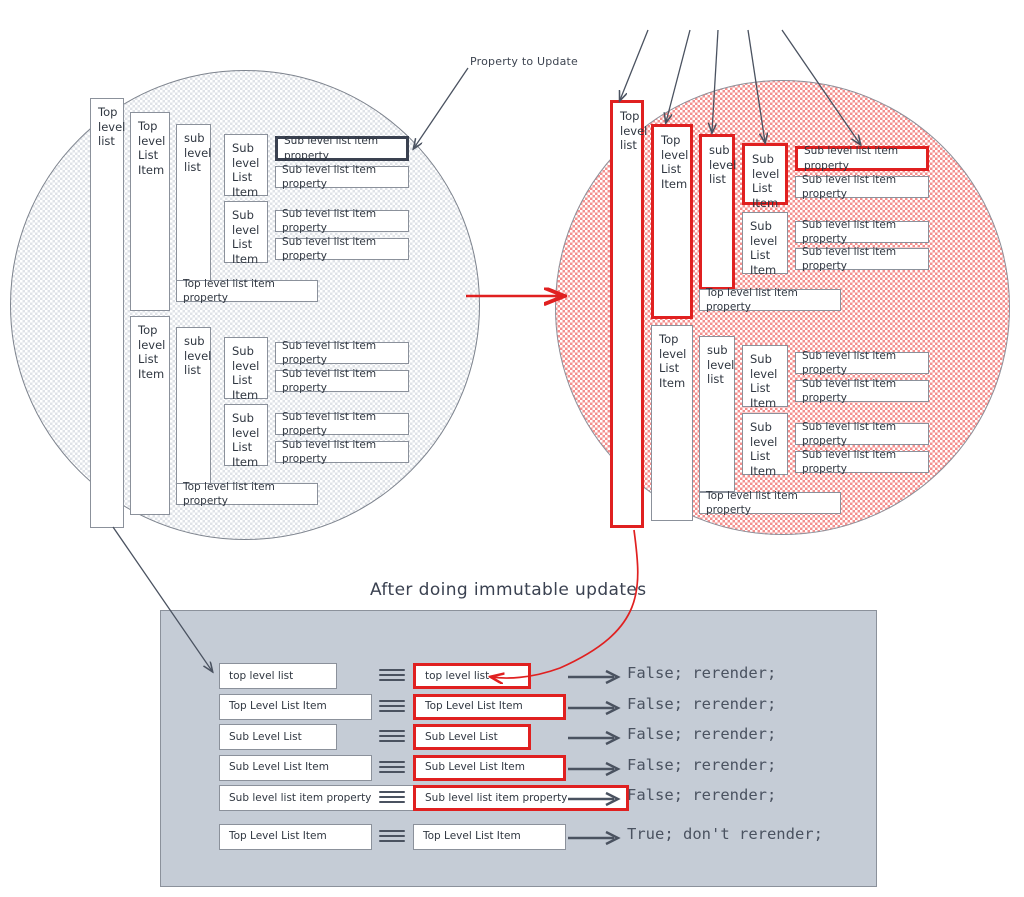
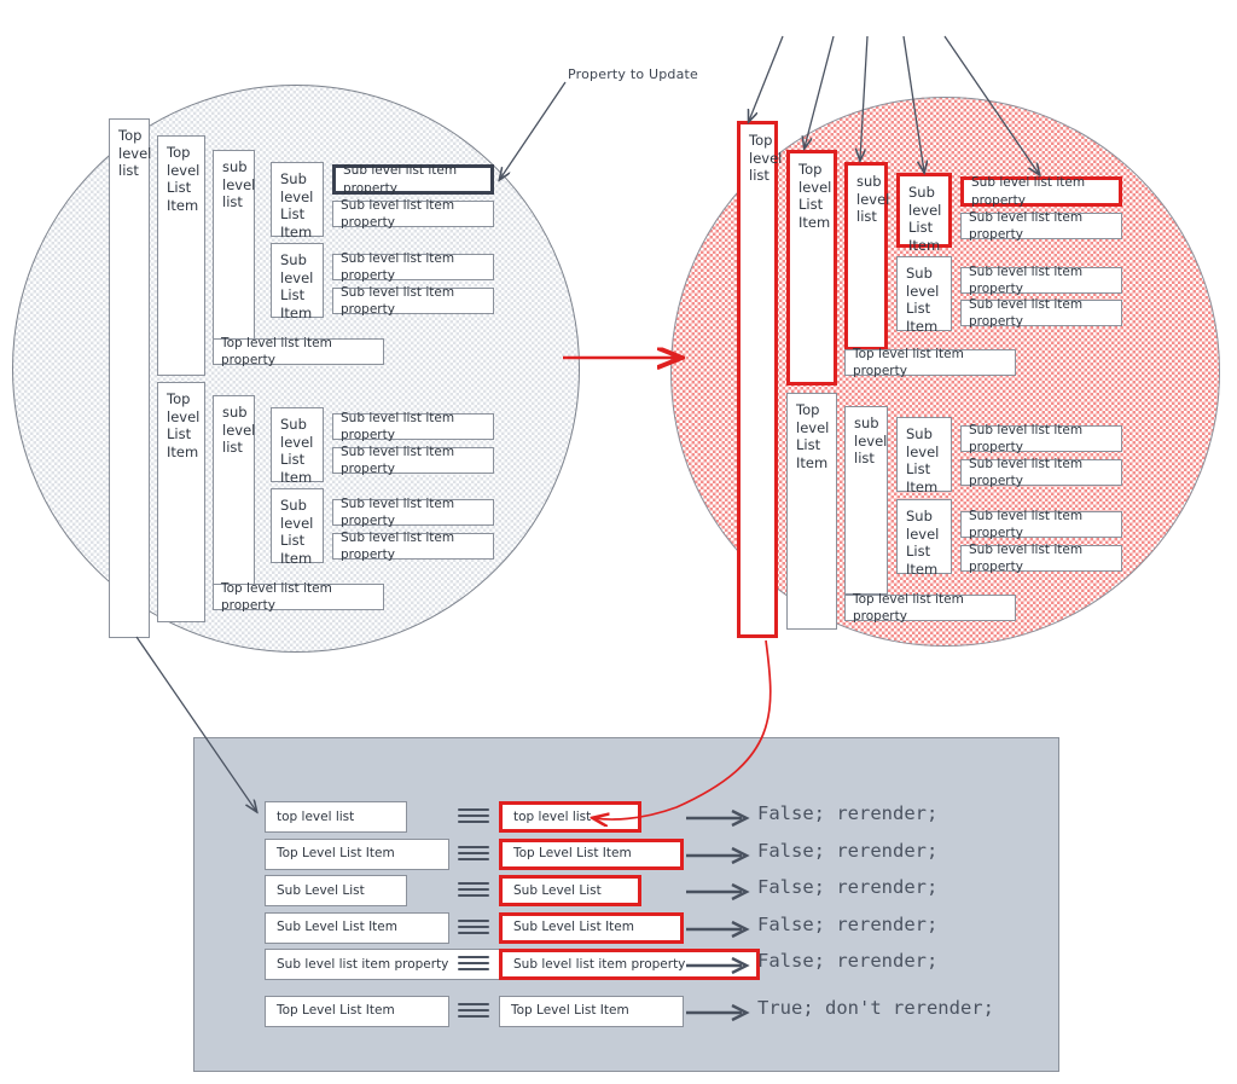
  Top
  level
  list
  Top
  level
  List
  Item
  sub
  level
  list
  Sub
  level
  List
  Item
  Sub level list item property
  Sub level list item property
  Sub
  level
  List
  Item
  Sub level list item property
  Sub level list item property
  Top level list item property
  Top
  level
  List
  Item
  sub
  level
  list
  Sub
  level
  List
  Item
  Sub level list item property
  Sub level list item property
  Sub
  level
  List
  Item
  Sub level list item property
  Sub level list item property
  Top level list item property
  Top
  level
  list
  Top
  level
  List
  Item
  sub
  level
  list
  Sub
  level
  List
  Item
  Sub level list item property
  Sub level list item property
  Sub
  level
  List
  Item
  Sub level list item property
  Sub level list item property
  Top level list item property
  Top
  level
  List
  Item
  sub
  level
  list
  Sub
  level
  List
  Item
  Sub level list item property
  Sub level list item property
  Sub
  level
  List
  Item
  Sub level list item property
  Sub level list item property
  Top level list item property
  Property to Update
- After doing immutable updates
  top level list
  top level list
  False; rerender;
  Top Level List Item
  Top Level List Item
  False; rerender;
  Sub Level List
  Sub Level List
  False; rerender;
  Sub Level List Item
  Sub Level List Item
  False; rerender;
  Sub level list item property
  Sub level list item property
  False; rerender;
  Top Level List Item
  Top Level List Item
  True; don't rerender;
